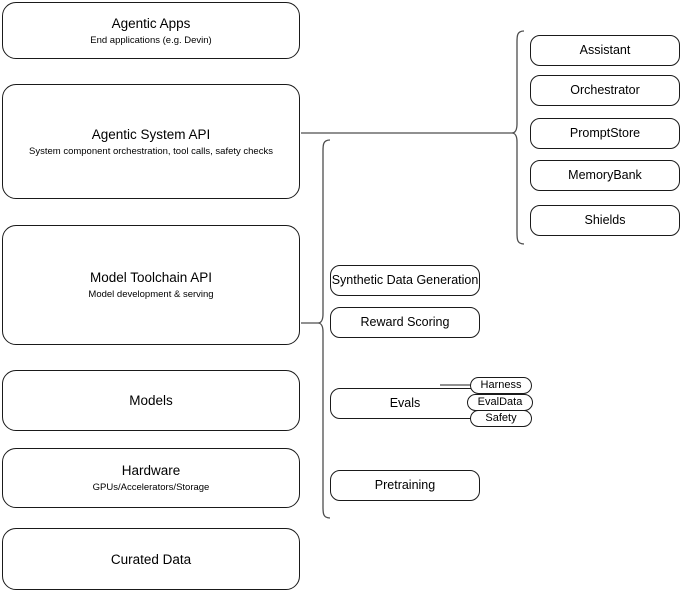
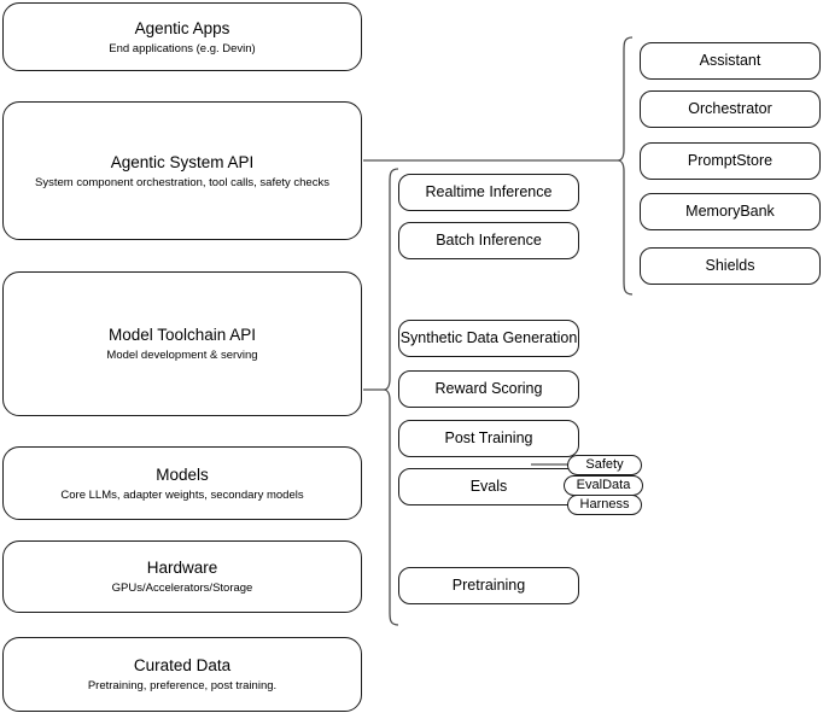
  Agentic Apps
  End applications (e.g. Devin)
  Agentic System API
  System component orchestration, tool calls, safety checks
  Model Toolchain API
  Model development & serving
  Models
+ Core LLMs, adapter weights, secondary models
  Hardware
  GPUs/Accelerators/Storage
  Curated Data
+ Pretraining, preference, post training.
+ Realtime Inference
+ Batch Inference
  Synthetic Data Generation
  Reward Scoring
+ Post Training
  Evals
  Pretraining
- Harness
+ Safety
  EvalData
- Safety
+ Harness
  Assistant
  Orchestrator
  PromptStore
  MemoryBank
  Shields
